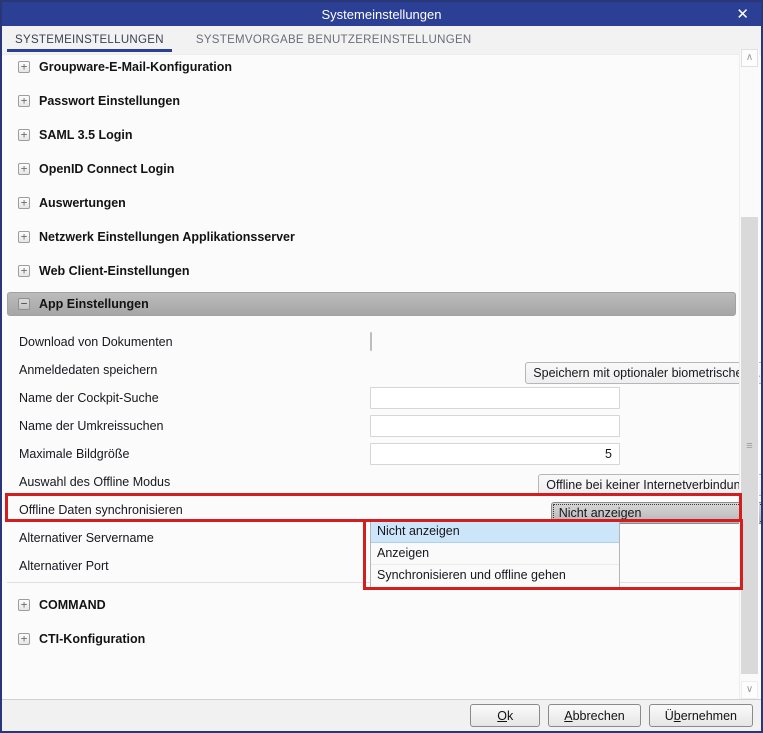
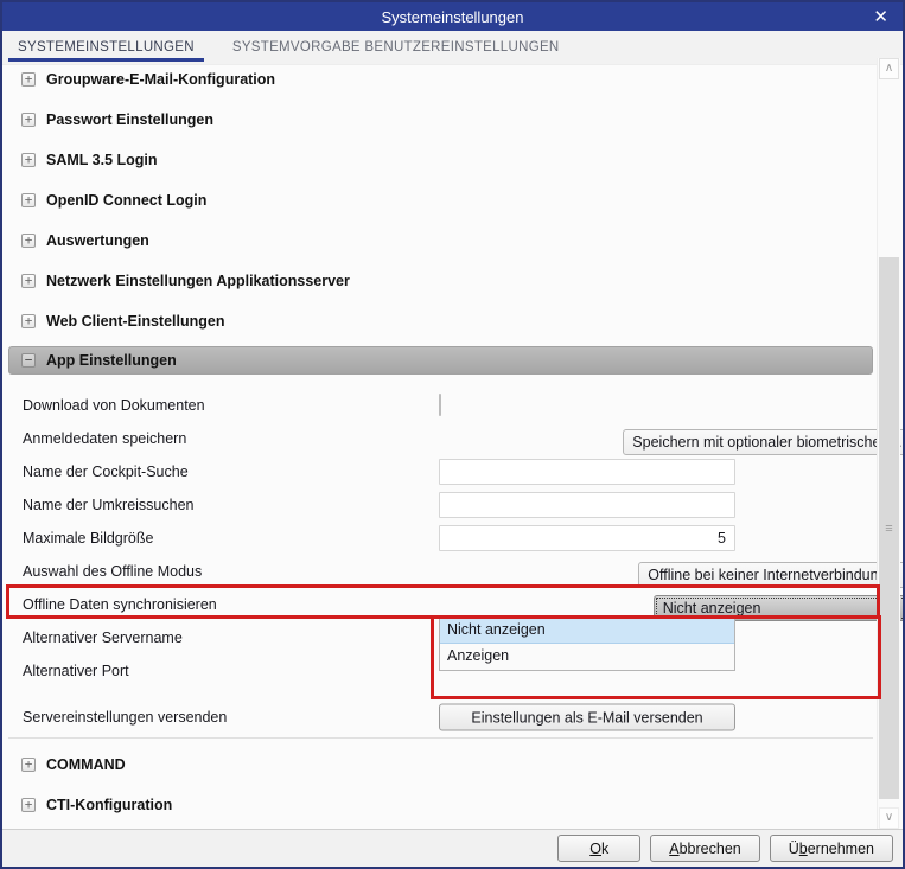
  Systemeinstellungen
  ✕
  SYSTEMEINSTELLUNGEN
  SYSTEMVORGABE BENUTZEREINSTELLUNGEN
  +
  Groupware-E-Mail-Konfiguration
  +
  Passwort Einstellungen
  +
  SAML 3.5 Login
  +
  OpenID Connect Login
  +
  Auswertungen
  +
  Netzwerk Einstellungen Applikationsserver
  +
  Web Client-Einstellungen
  −
  App Einstellungen
  Download von Dokumenten
  Anmeldedaten speichern
  Speichern mit optionaler biometrisch
  Name der Cockpit-Suche
  Name der Umkreissuchen
  Maximale Bildgröße
  5
  Auswahl des Offline Modus
  Offline bei keiner Internetverbindun
  Offline Daten synchronisieren
  Nicht anzeigen
  Alternativer Servername
  Alternativer Port
+ Servereinstellungen versenden
+ Einstellungen als E-Mail versenden
  +
  COMMAND
  +
  CTI-Konfiguration
  Nicht anzeigen
  Anzeigen
- Synchronisieren und offline gehen
  ∧
  ≡
  ∨
  Ok
  Abbrechen
  Übernehmen
